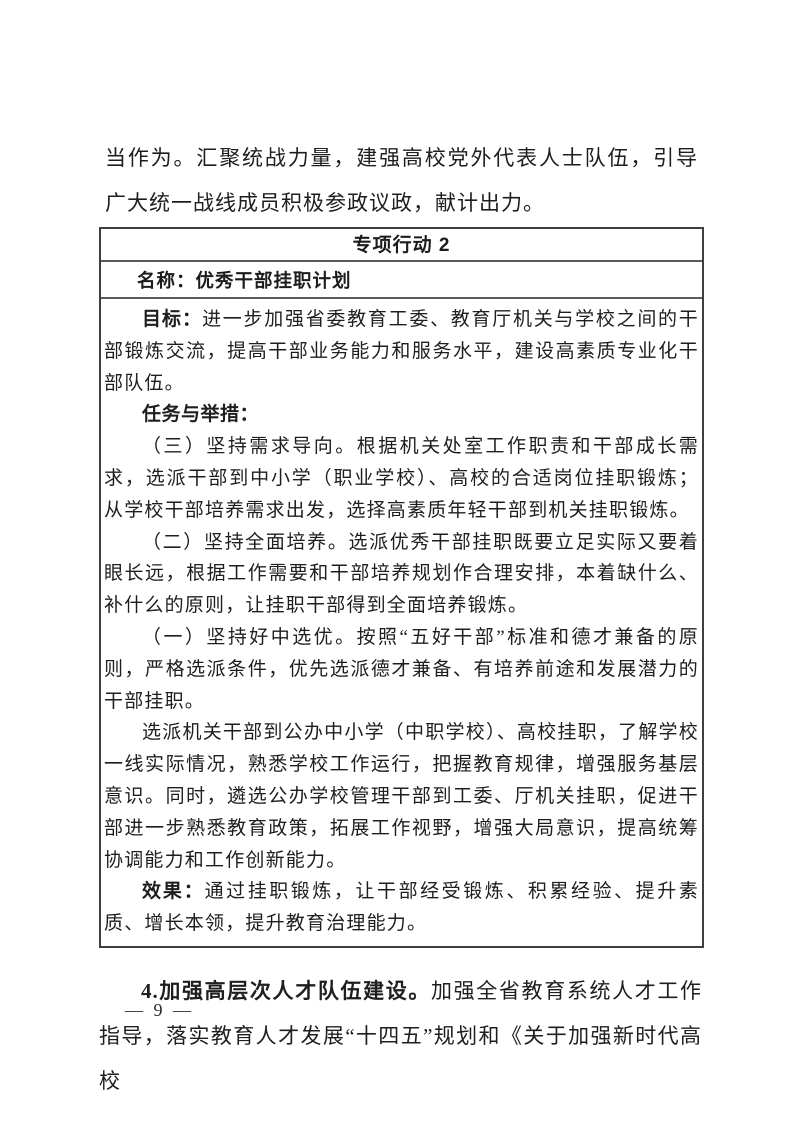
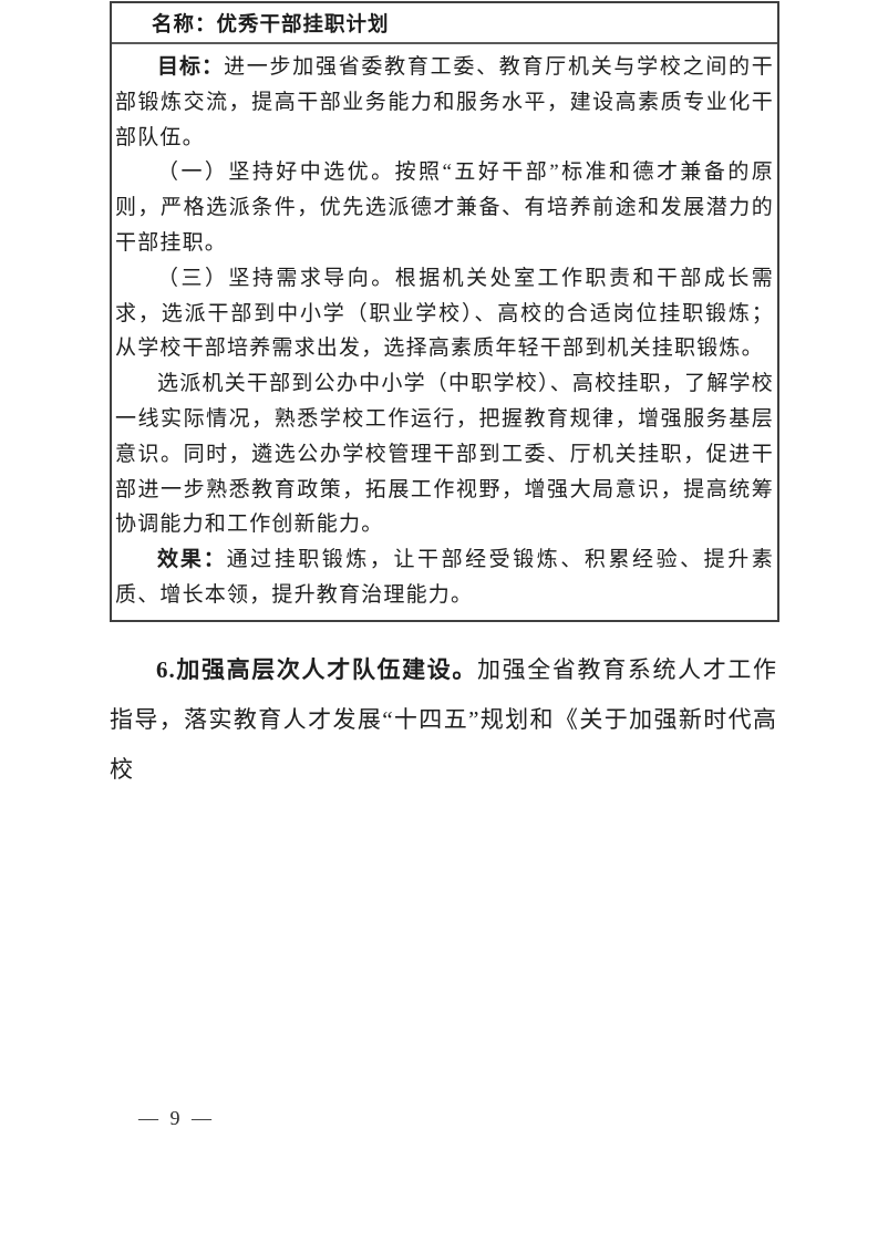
- 当作为。汇聚统战力量，建强高校党外代表人士队伍，引导广大统一战线成员积极参政议政，献计出力。
- 专项行动 2
  名称：优秀干部挂职计划
  目标：进一步加强省委教育工委、教育厅机关与学校之间的干部锻炼交流，提高干部业务能力和服务水平，建设高素质专业化干部队伍。
- 任务与举措：
- （三）坚持需求导向。根据机关处室工作职责和干部成长需求，选派干部到中小学（职业学校）、高校的合适岗位挂职锻炼；从学校干部培养需求出发，选择高素质年轻干部到机关挂职锻炼。
+ （一）坚持好中选优。按照“五好干部”标准和德才兼备的原则，严格选派条件，优先选派德才兼备、有培养前途和发展潜力的干部挂职。
- （二）坚持全面培养。选派优秀干部挂职既要立足实际又要着眼长远，根据工作需要和干部培养规划作合理安排，本着缺什么、补什么的原则，让挂职干部得到全面培养锻炼。
- （一）坚持好中选优。按照“五好干部”标准和德才兼备的原则，严格选派条件，优先选派德才兼备、有培养前途和发展潜力的干部挂职。
+ （三）坚持需求导向。根据机关处室工作职责和干部成长需求，选派干部到中小学（职业学校）、高校的合适岗位挂职锻炼；从学校干部培养需求出发，选择高素质年轻干部到机关挂职锻炼。
  选派机关干部到公办中小学（中职学校）、高校挂职，了解学校一线实际情况，熟悉学校工作运行，把握教育规律，增强服务基层意识。同时，遴选公办学校管理干部到工委、厅机关挂职，促进干部进一步熟悉教育政策，拓展工作视野，增强大局意识，提高统筹协调能力和工作创新能力。
  效果：通过挂职锻炼，让干部经受锻炼、积累经验、提升素质、增长本领，提升教育治理能力。
- 4.加强高层次人才队伍建设。加强全省教育系统人才工作指导，落实教育人才发展“十四五”规划和《关于加强新时代高校
+ 6.加强高层次人才队伍建设。加强全省教育系统人才工作指导，落实教育人才发展“十四五”规划和《关于加强新时代高校
  — 9 —
